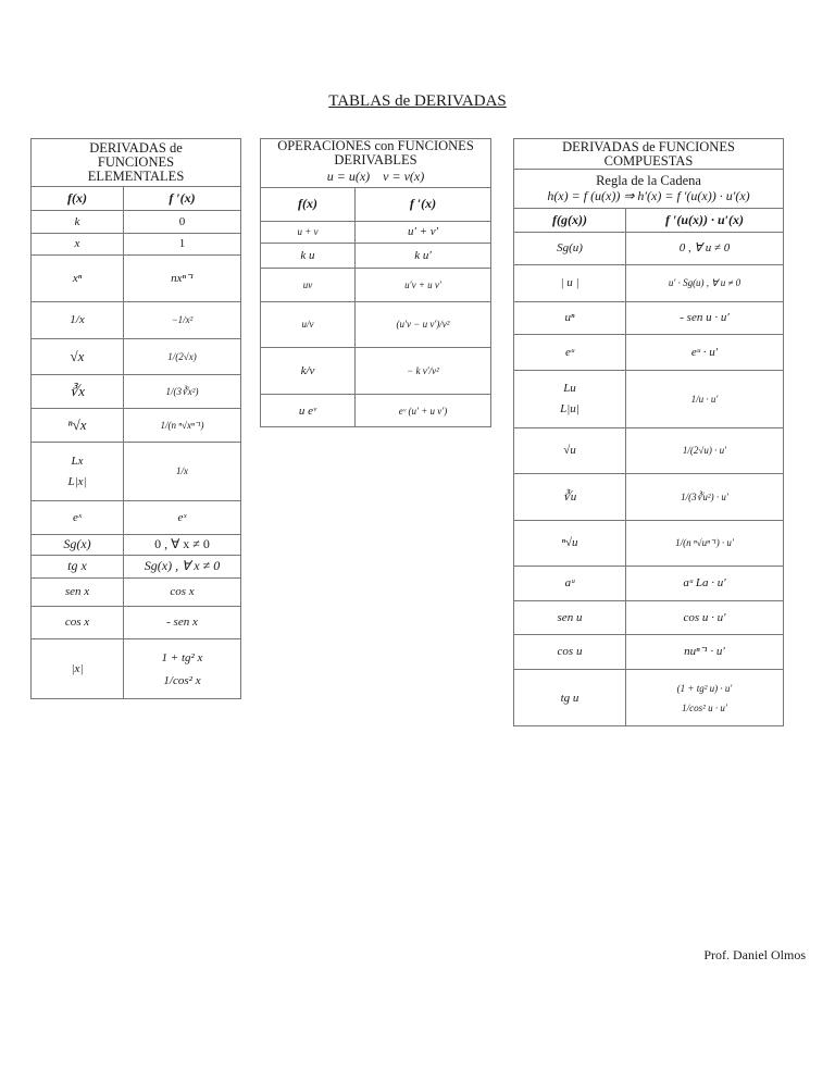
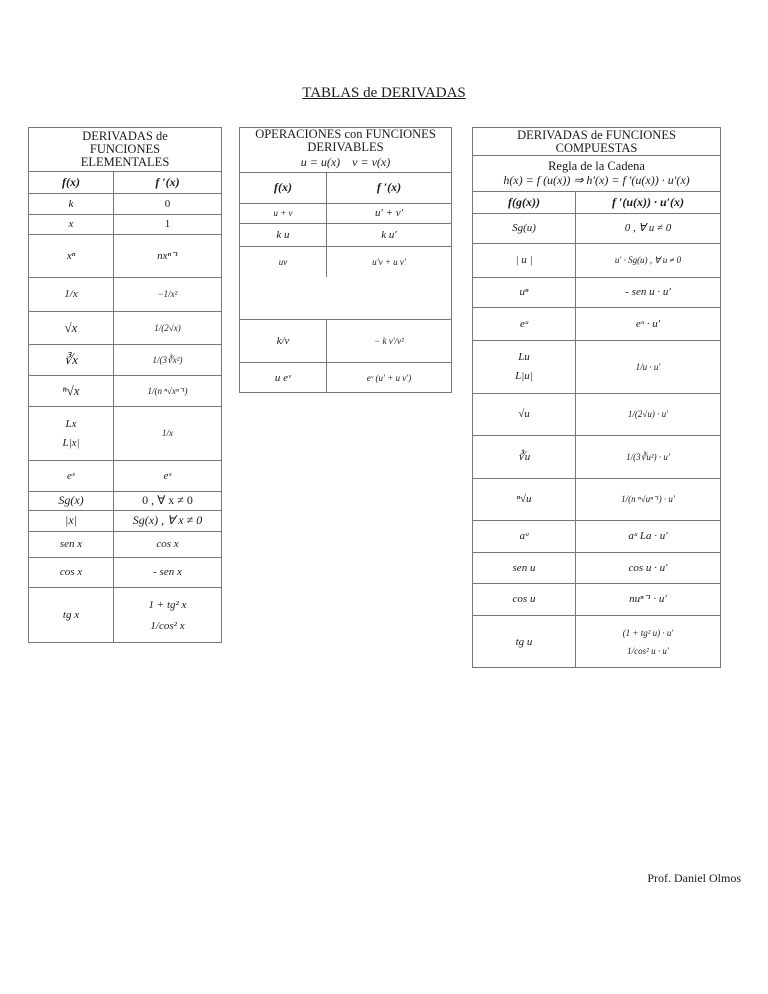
  TABLAS de DERIVADAS
  DERIVADAS de FUNCIONES ELEMENTALES
  f(x)
  f ′(x)
  k
  0
  x
  1
  xⁿ
  nxⁿ⁻¹
  1/x
  −1/x²
  √x
  1/(2√x)
  ∛x
  1/(3∛x²)
  ⁿ√x
  1/(n ⁿ√xⁿ⁻¹)
  Lx
  L|x|
  1/x
  eˣ
  eˣ
  Sg(x)
  0 , ∀ x ≠ 0
- tg x
+ |x|
  Sg(x) , ∀ x ≠ 0
  sen x
  cos x
  cos x
  - sen x
- |x|
+ tg x
  1 + tg² x
  1/cos² x
  OPERACIONES con FUNCIONES DERIVABLES
  u = u(x) v = v(x)
  f(x)
  f ′(x)
  u + v
  u′ + v′
  k u
  k u′
  uv
  u′v + u v′
- u/v
- (u′v − u v′)/v²
  k/v
  − k v′/v²
  u eᵛ
  eᵛ (u′ + u v′)
  DERIVADAS de FUNCIONES COMPUESTAS
  Regla de la Cadena
  h(x) = f (u(x)) ⇒ h′(x) = f ′(u(x)) · u′(x)
  f(g(x))
  f ′(u(x)) · u′(x)
  Sg(u)
  0 , ∀ u ≠ 0
  | u |
  u′ · Sg(u) , ∀ u ≠ 0
  uⁿ
  - sen u · u′
  eᵘ
  eᵘ · u′
  Lu
  L|u|
  1/u · u′
  √u
  1/(2√u) · u′
  ∛u
  1/(3∛u²) · u′
  ⁿ√u
  1/(n ⁿ√uⁿ⁻¹) · u′
  aᵘ
  aᵘ La · u′
  sen u
  cos u · u′
  cos u
  nuⁿ⁻¹ · u′
  tg u
  (1 + tg² u) · u′
  1/cos² u · u′
  Prof. Daniel Olmos
